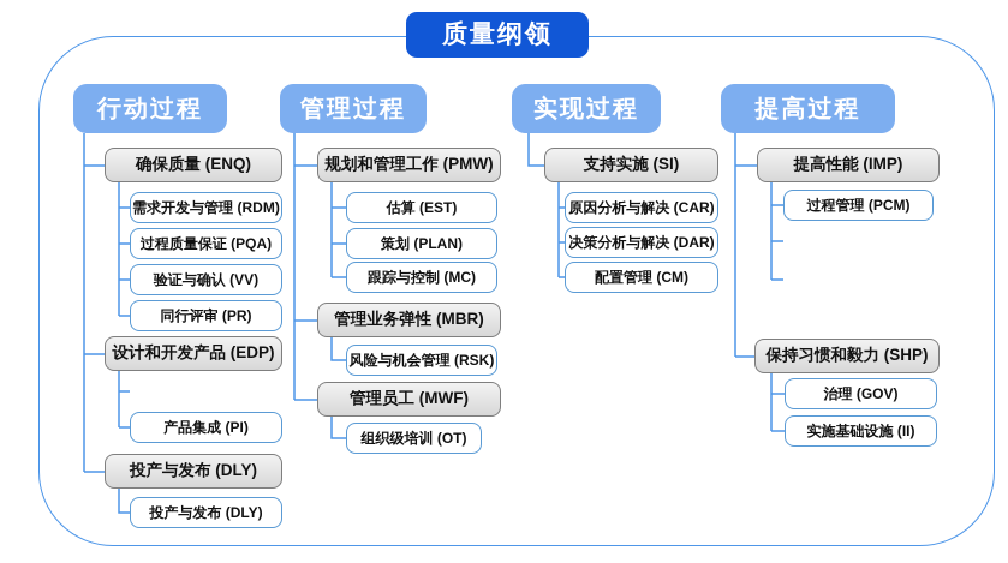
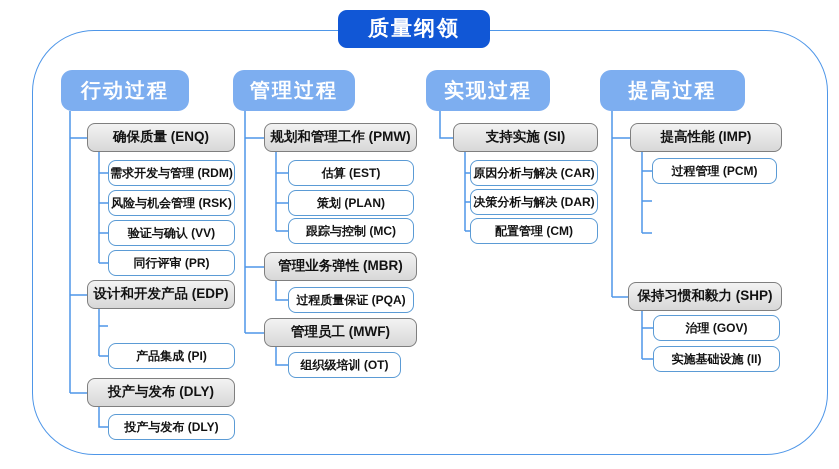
  质量纲领
  行动过程
  管理过程
  实现过程
  提高过程
  确保质量 (ENQ)
  需求开发与管理 (RDM)
- 过程质量保证 (PQA)
+ 风险与机会管理 (RSK)
  验证与确认 (VV)
  同行评审 (PR)
  设计和开发产品 (EDP)
  产品集成 (PI)
  投产与发布 (DLY)
  投产与发布 (DLY)
  规划和管理工作 (PMW)
  估算 (EST)
  策划 (PLAN)
  跟踪与控制 (MC)
  管理业务弹性 (MBR)
- 风险与机会管理 (RSK)
+ 过程质量保证 (PQA)
  管理员工 (MWF)
  组织级培训 (OT)
  支持实施 (SI)
  原因分析与解决 (CAR)
  决策分析与解决 (DAR)
  配置管理 (CM)
  提高性能 (IMP)
  过程管理 (PCM)
  保持习惯和毅力 (SHP)
  治理 (GOV)
  实施基础设施 (II)
